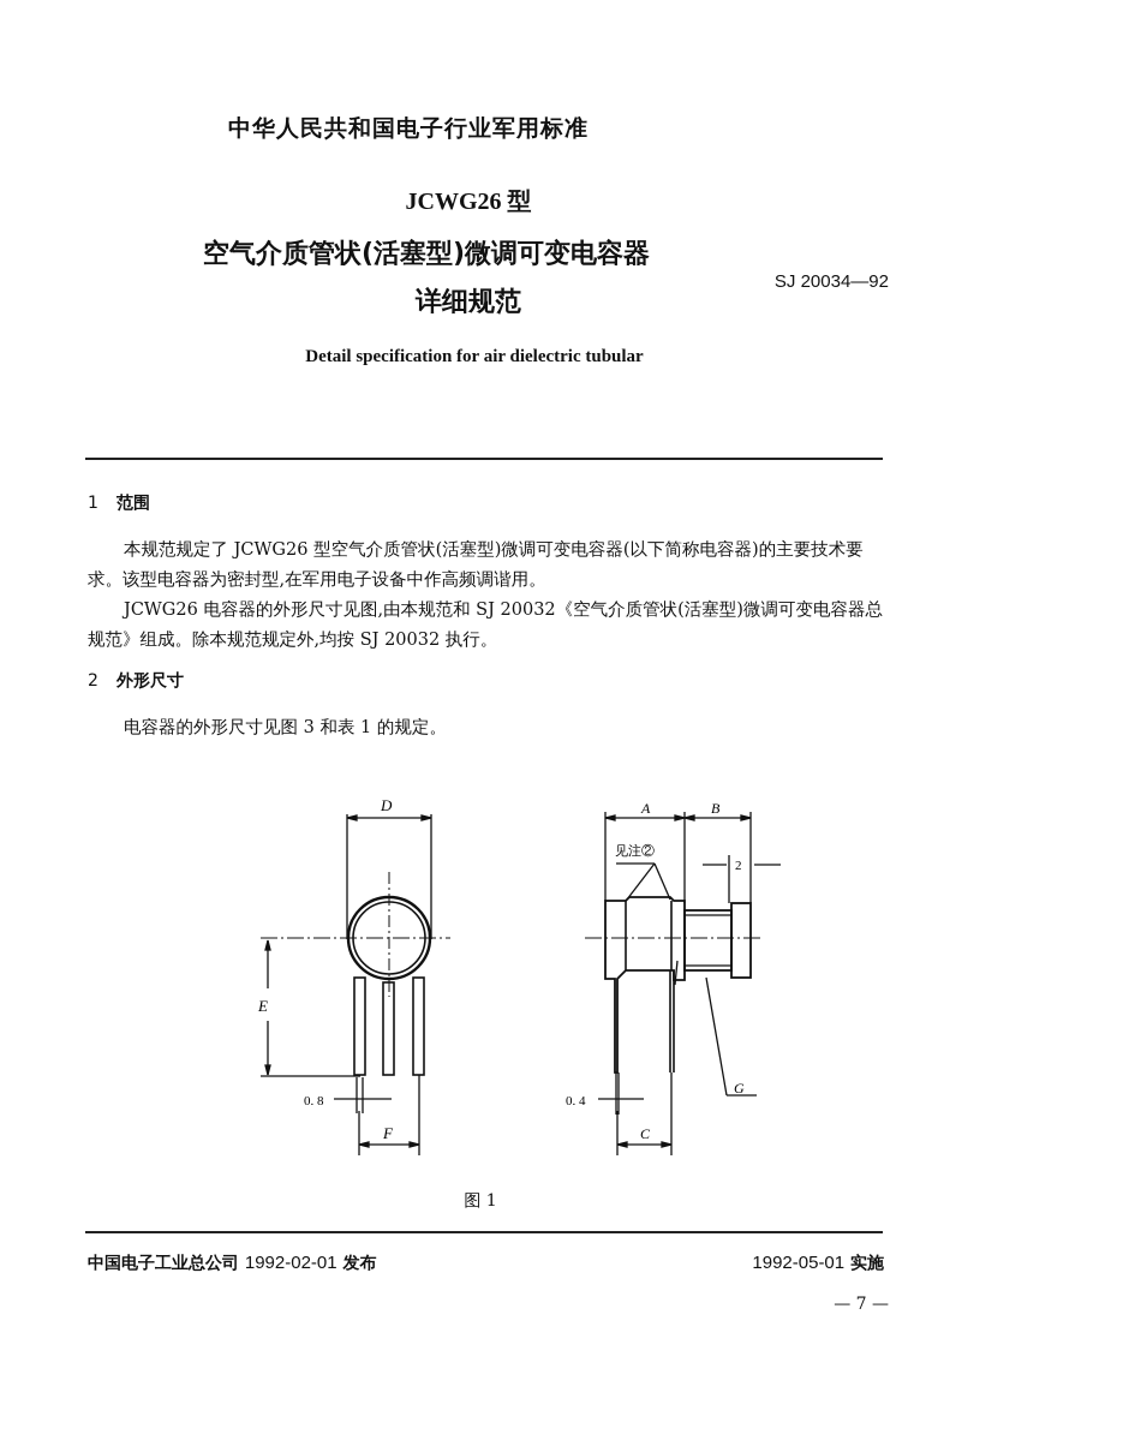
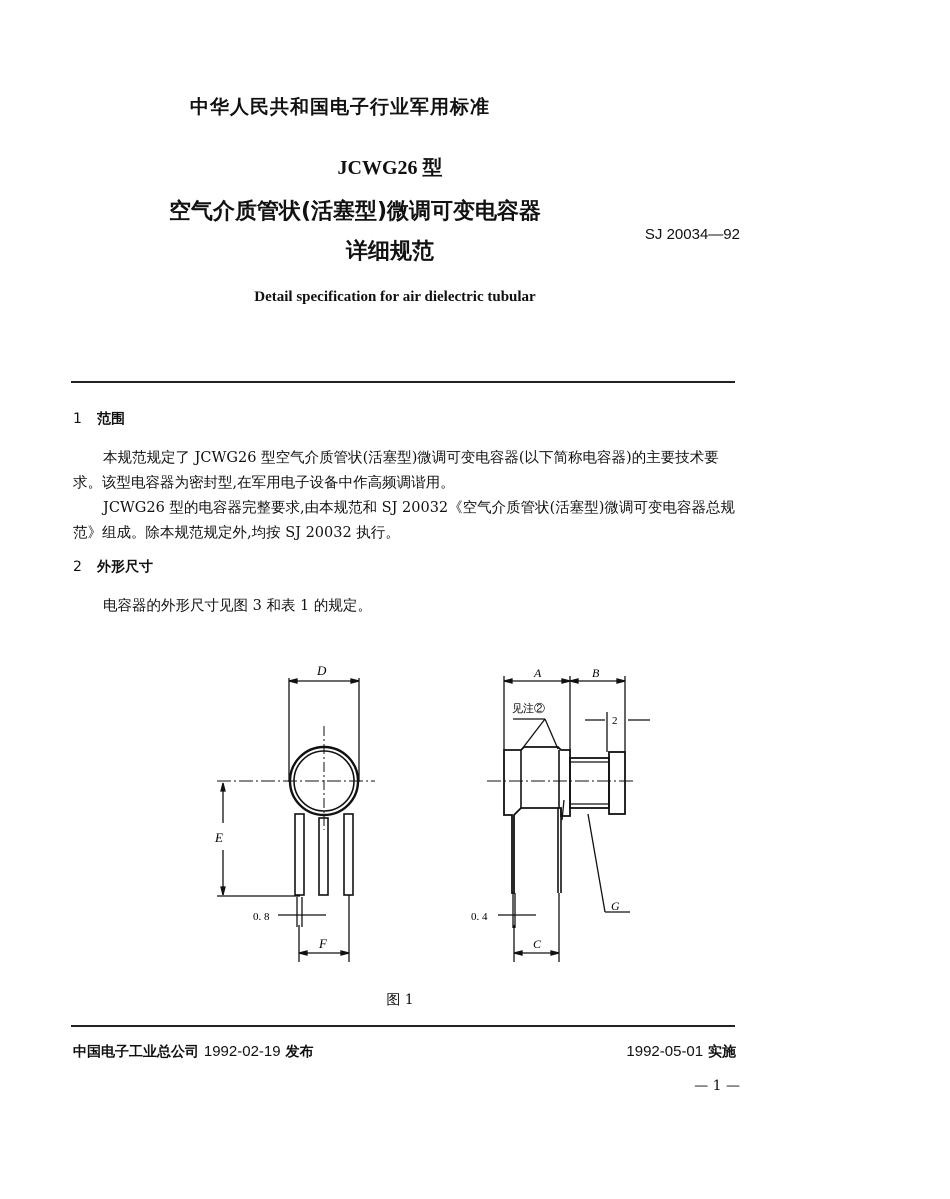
  中华人民共和国电子行业军用标准
  JCWG26 型
  空气介质管状(活塞型)微调可变电容器
  详细规范
  SJ 20034—92
  Detail specification for air dielectric tubular
  1 范围
  本规范规定了 JCWG26 型空气介质管状(活塞型)微调可变电容器(以下简称电容器)的主要技术要求。该型电容器为密封型,在军用电子设备中作高频调谐用。
- JCWG26 电容器的外形尺寸见图,由本规范和 SJ 20032《空气介质管状(活塞型)微调可变电容器总规范》组成。除本规范规定外,均按 SJ 20032 执行。
+ JCWG26 型的电容器完整要求,由本规范和 SJ 20032《空气介质管状(活塞型)微调可变电容器总规范》组成。除本规范规定外,均按 SJ 20032 执行。
  2 外形尺寸
  电容器的外形尺寸见图 3 和表 1 的规定。
  D
  E
  0. 8
  F
  A
  B
  见注②
  2
  G
  0. 4
  C
  图 1
- 中国电子工业总公司 1992-02-01 发布
+ 中国电子工业总公司 1992-02-19 发布
  1992-05-01 实施
- — 7 —
+ — 1 —
